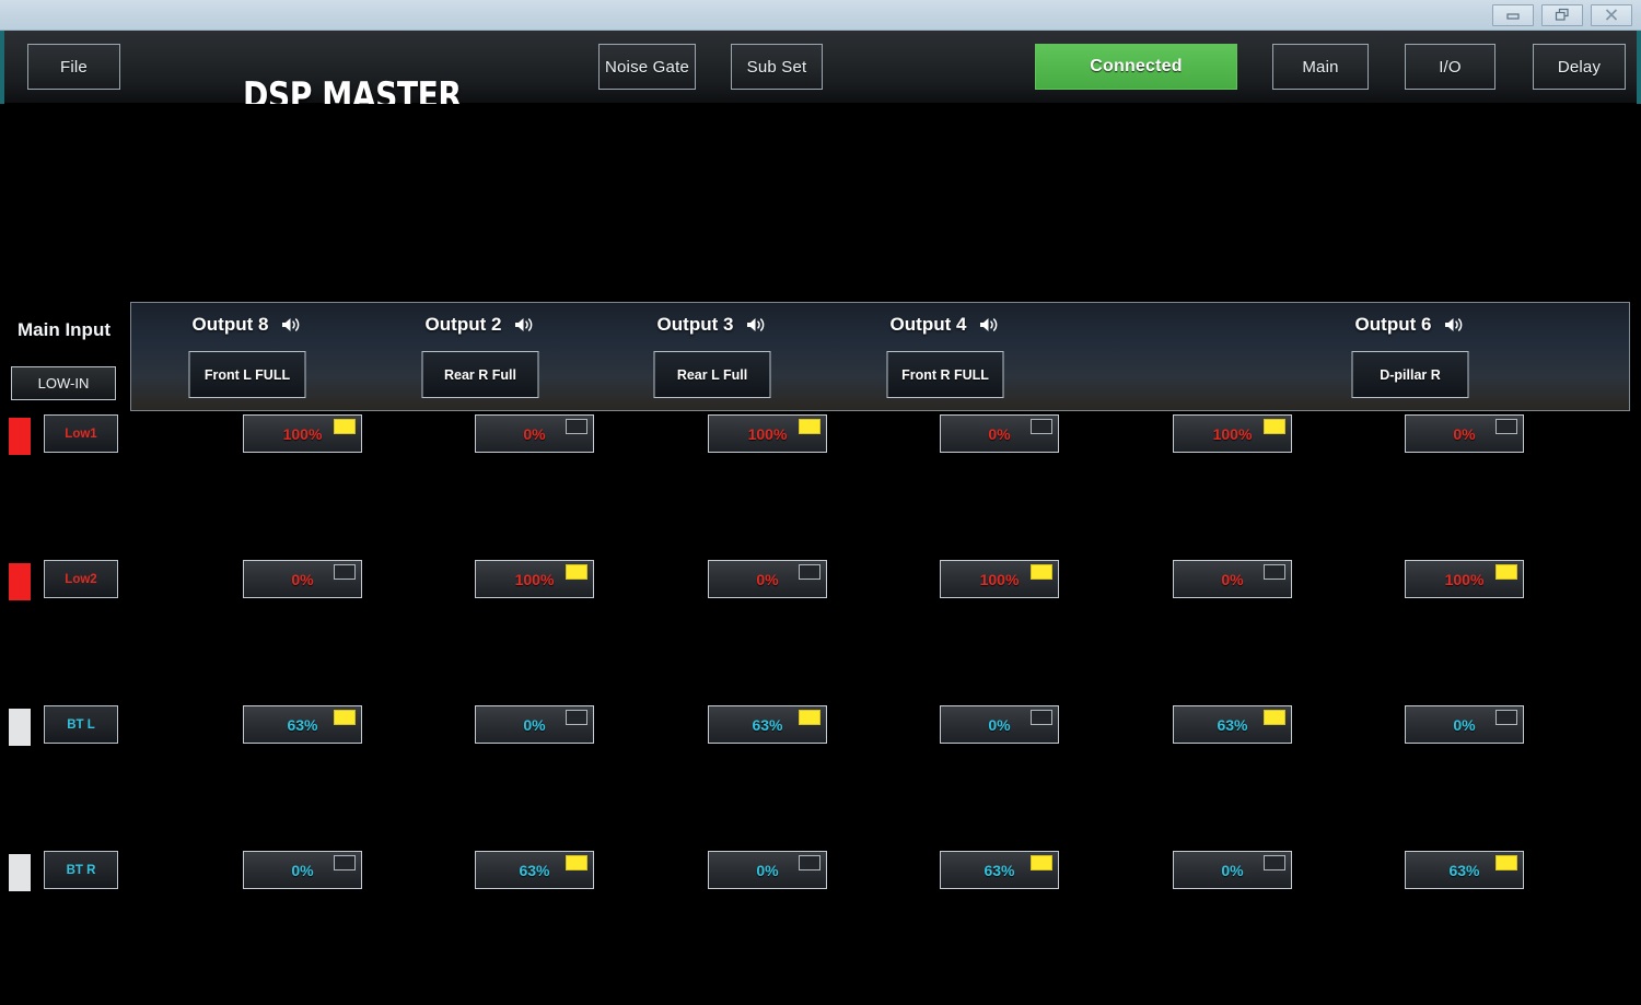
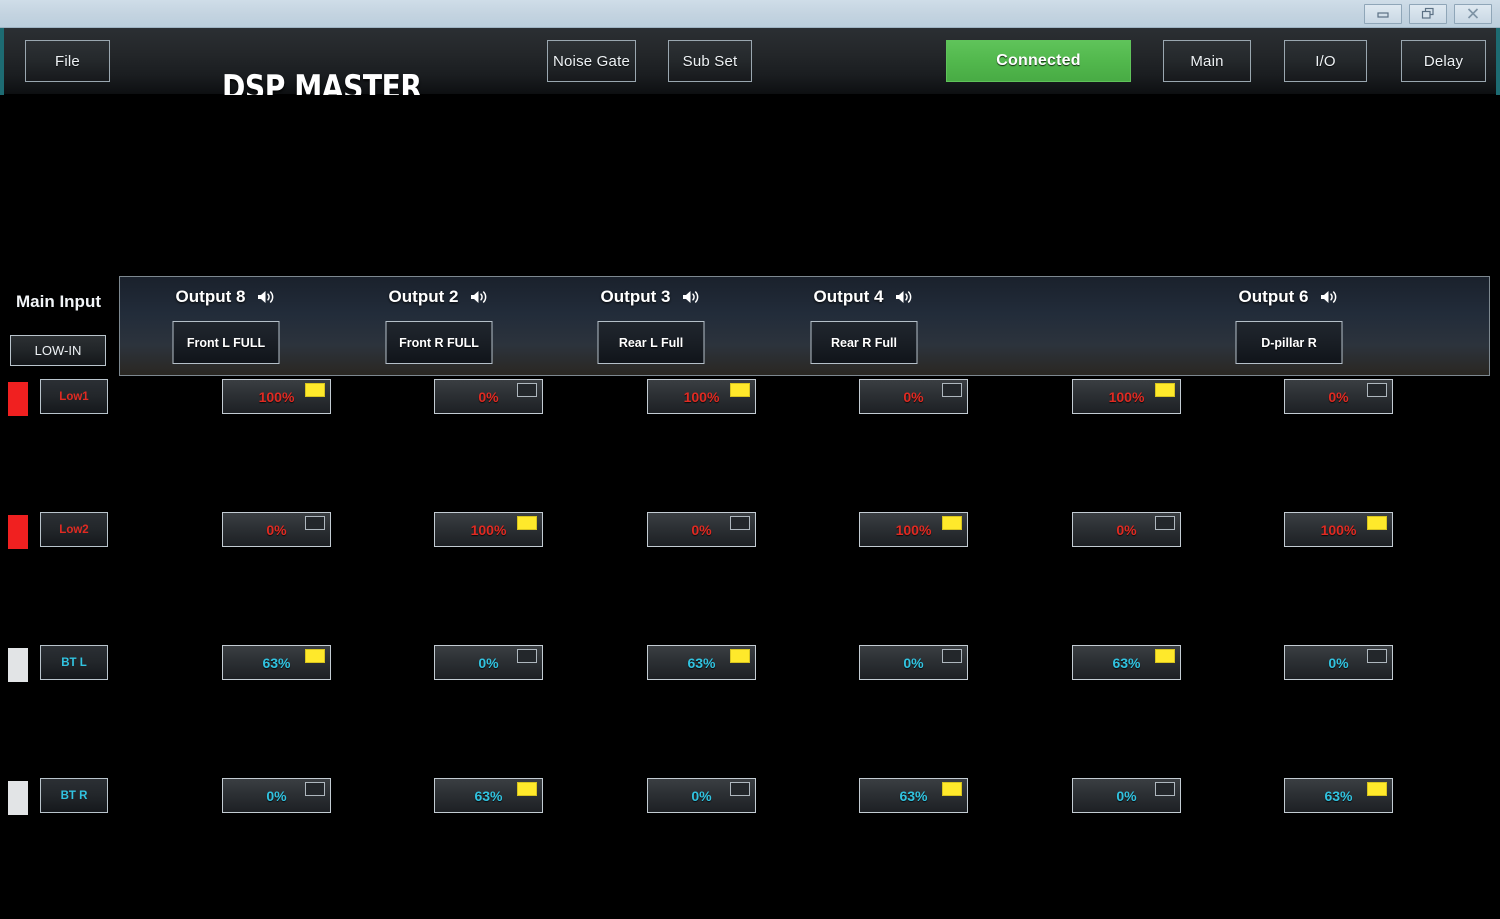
  File
  DSP MASTER
  Noise Gate
  Sub Set
  Connected
  Main
  I/O
  Delay
  Main Input
  LOW-IN
  Output 8
  Front L FULL
  Output 2
- Rear R Full
+ Front R FULL
  Output 3
  Rear L Full
  Output 4
- Front R FULL
+ Rear R Full
  Output 6
  D-pillar R
  Low1
  100%
  0%
  100%
  0%
  100%
  0%
  Low2
  0%
  100%
  0%
  100%
  0%
  100%
  BT L
  63%
  0%
  63%
  0%
  63%
  0%
  BT R
  0%
  63%
  0%
  63%
  0%
  63%
